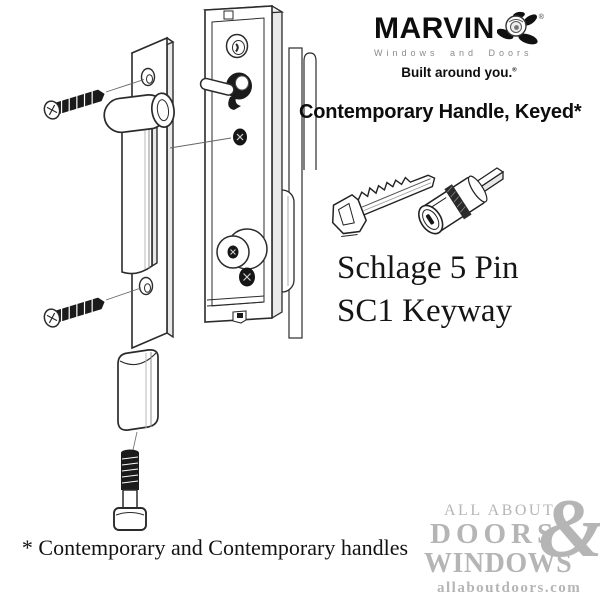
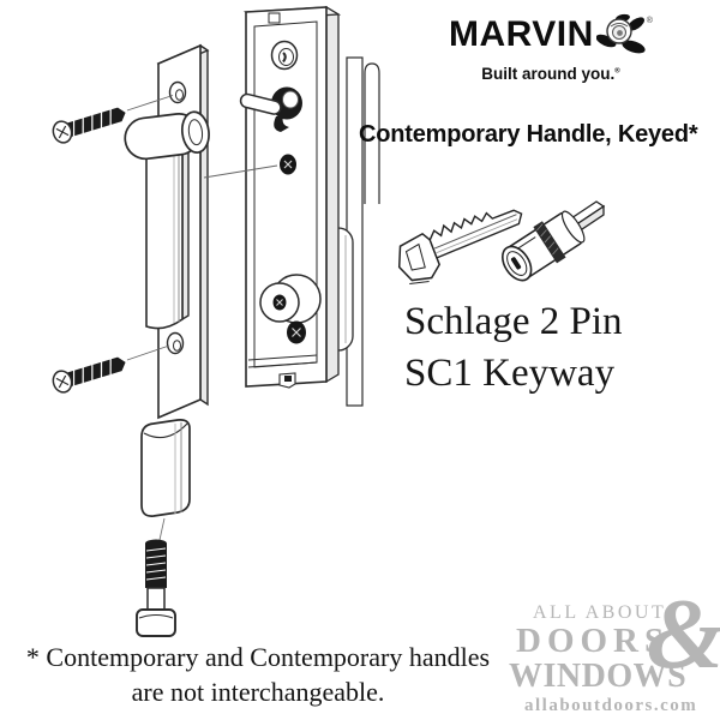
  MARVIN
- Windows and Doors
  Built around you.
  Contemporary Handle, Keyed*
- Schlage 5 Pin
+ Schlage 2 Pin
  SC1 Keyway
  * Contemporary and Contemporary handles
+ are not interchangeable.
  ALL ABOUT
  DOORS
  &
  WINDOWS
  allaboutdoors.com
